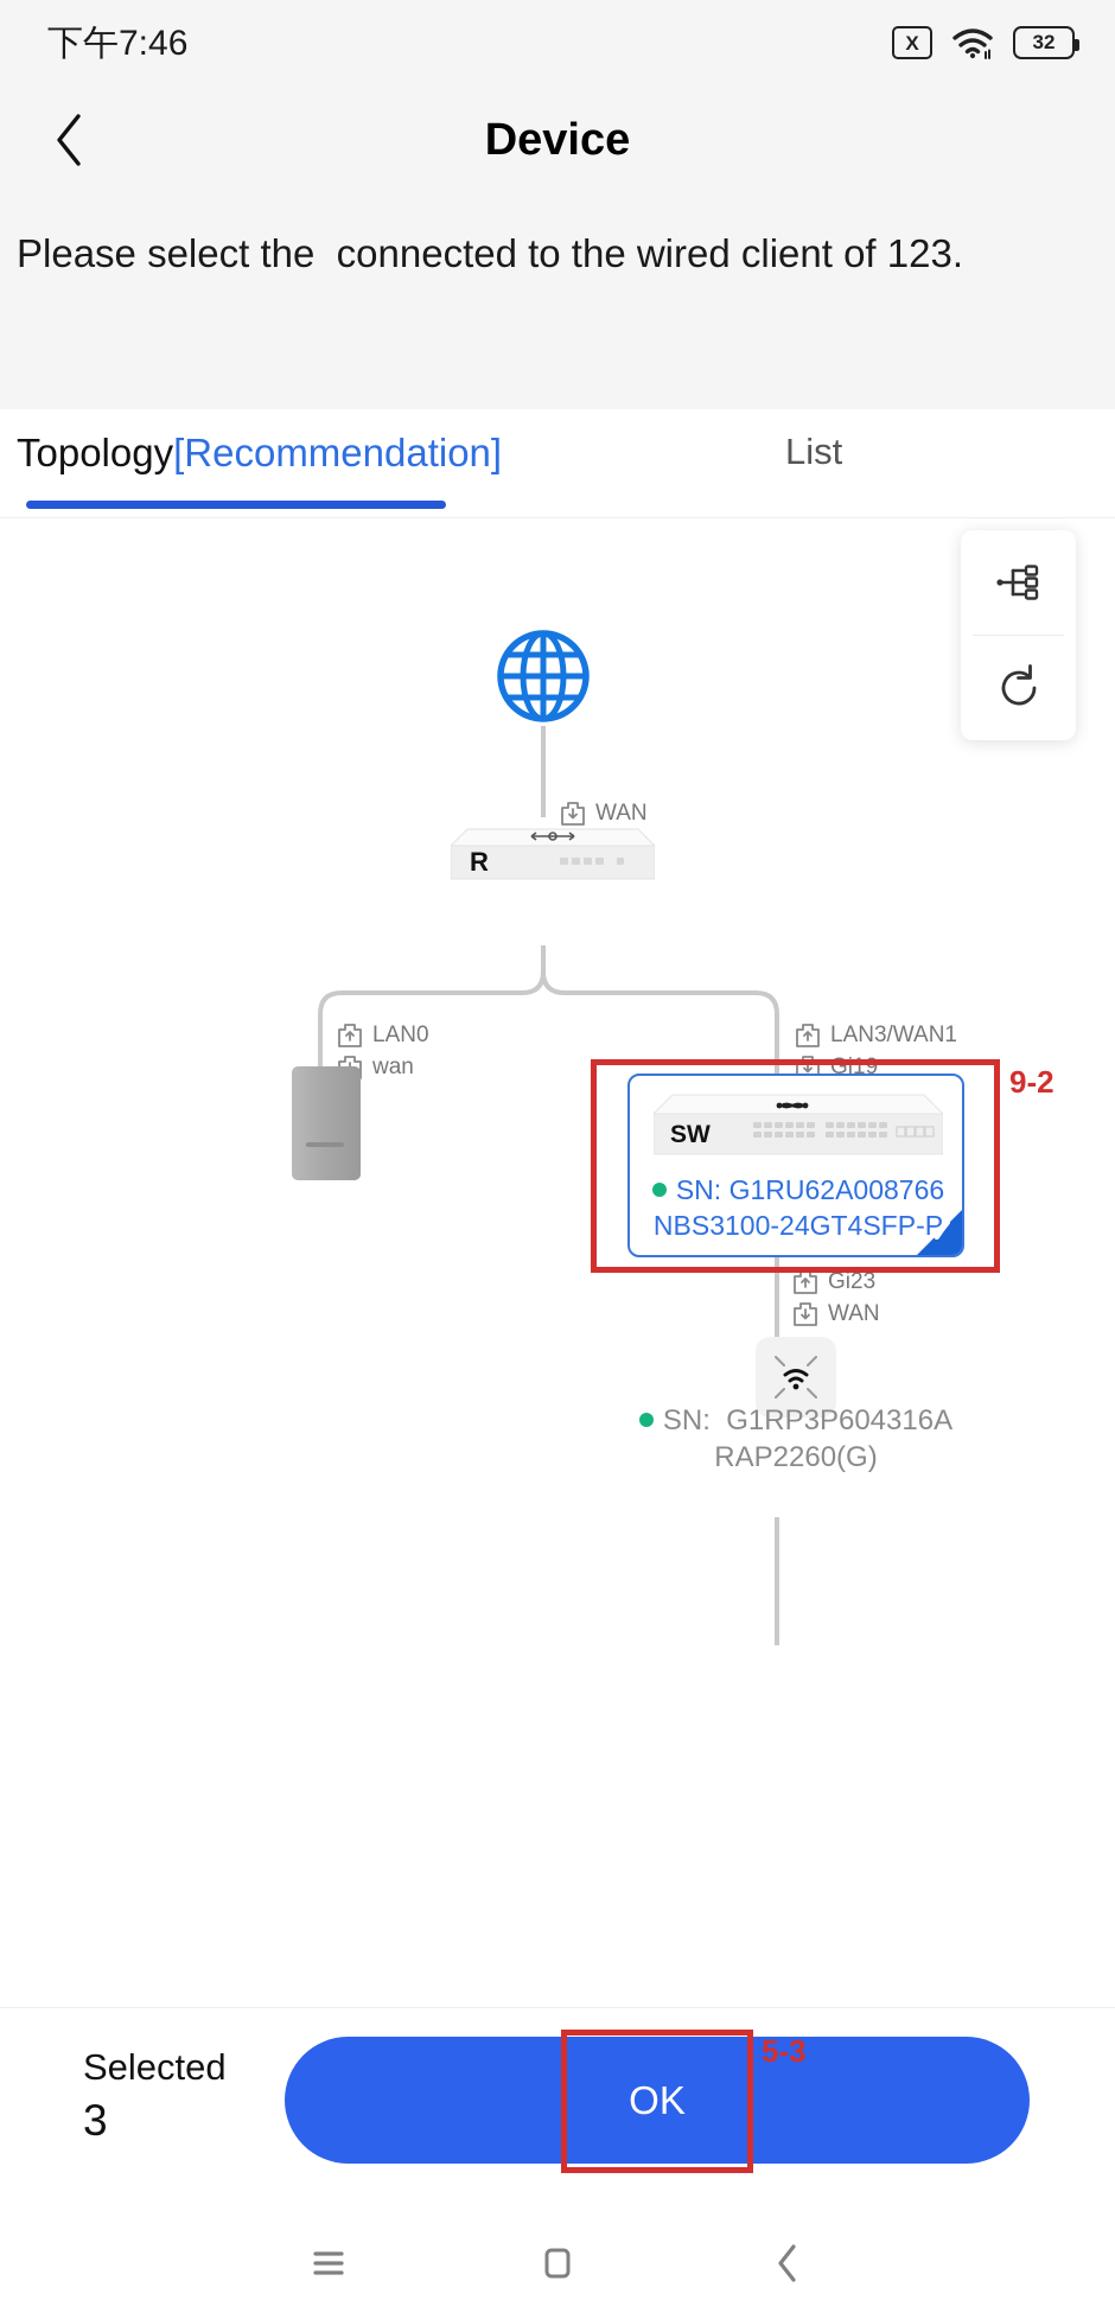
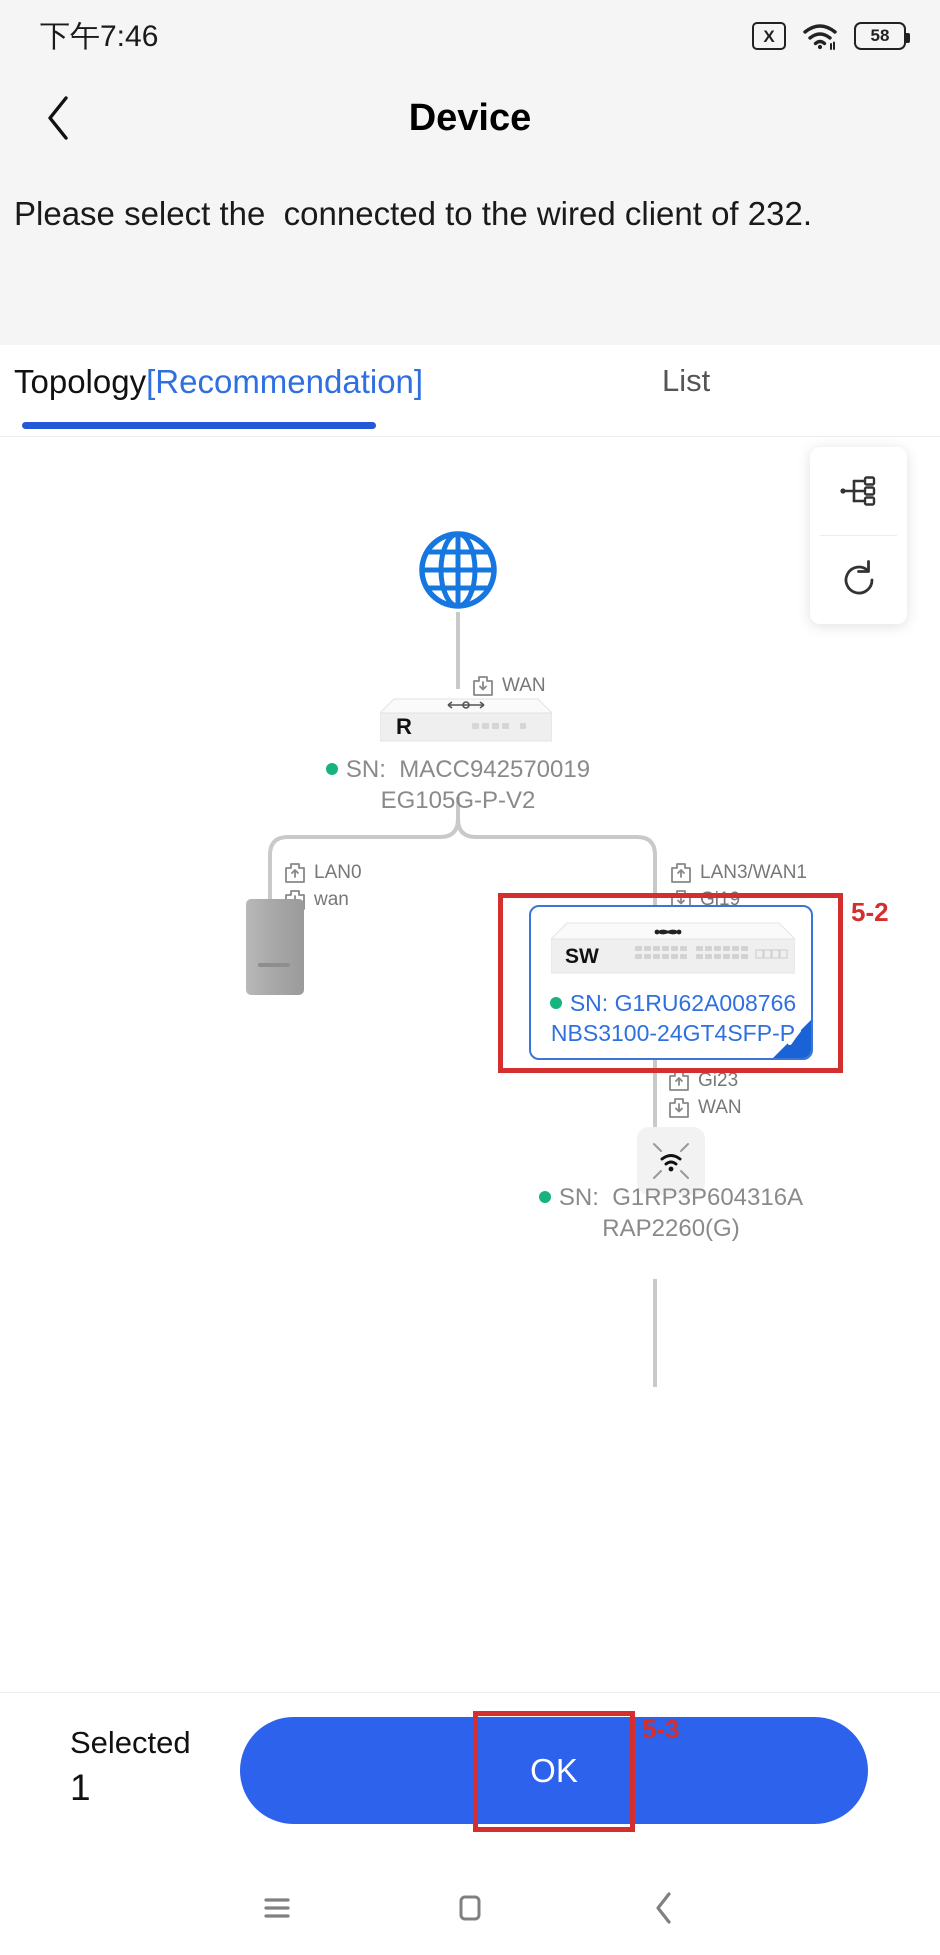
  下午7:46
  X
- 32
+ 58
  Device
- Please select the connected to the wired client of 123.
+ Please select the connected to the wired client of 232.
  Topology[Recommendation]
  List
  WAN
  R
+ SN: MACC942570019
+ EG105G-P-V2
  LAN0
  wan
  LAN3/WAN1
  Gi19
  SW
  SN: G1RU62A008766
  NBS3100-24GT4SFP-P
  ✓
  Gi23
  WAN
  SN: G1RP3P604316A
  RAP2260(G)
- 9-2
+ 5-2
  Selected
- 3
+ 1
  OK
  5-3
